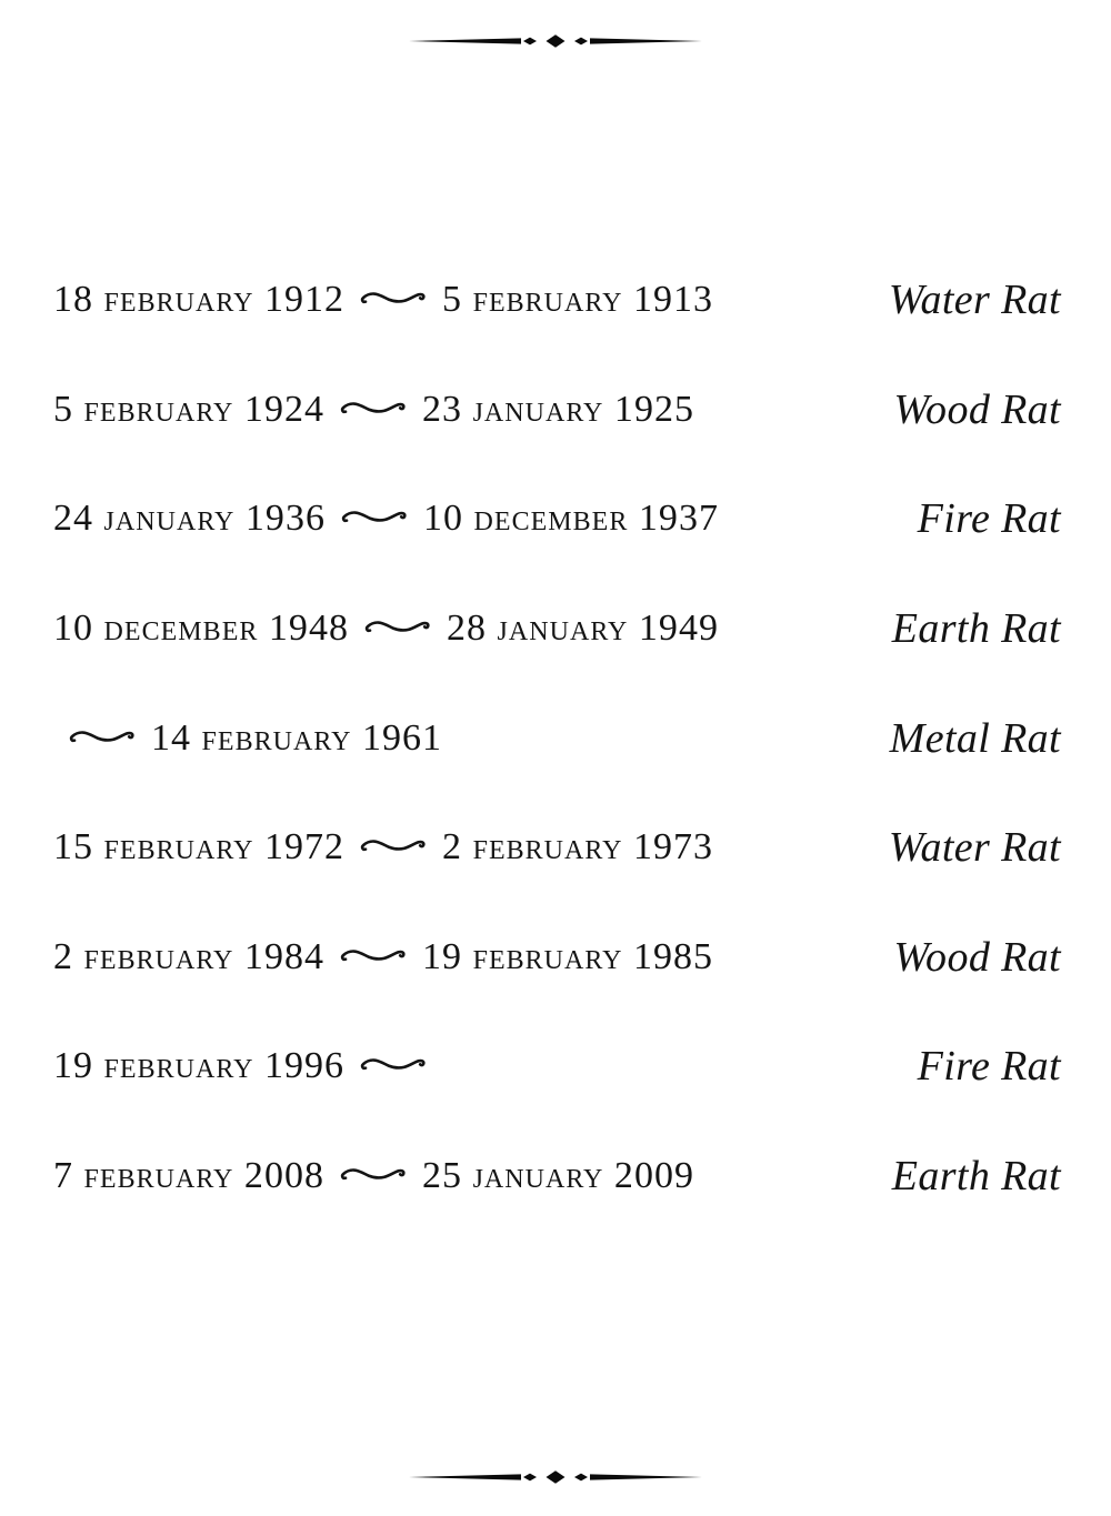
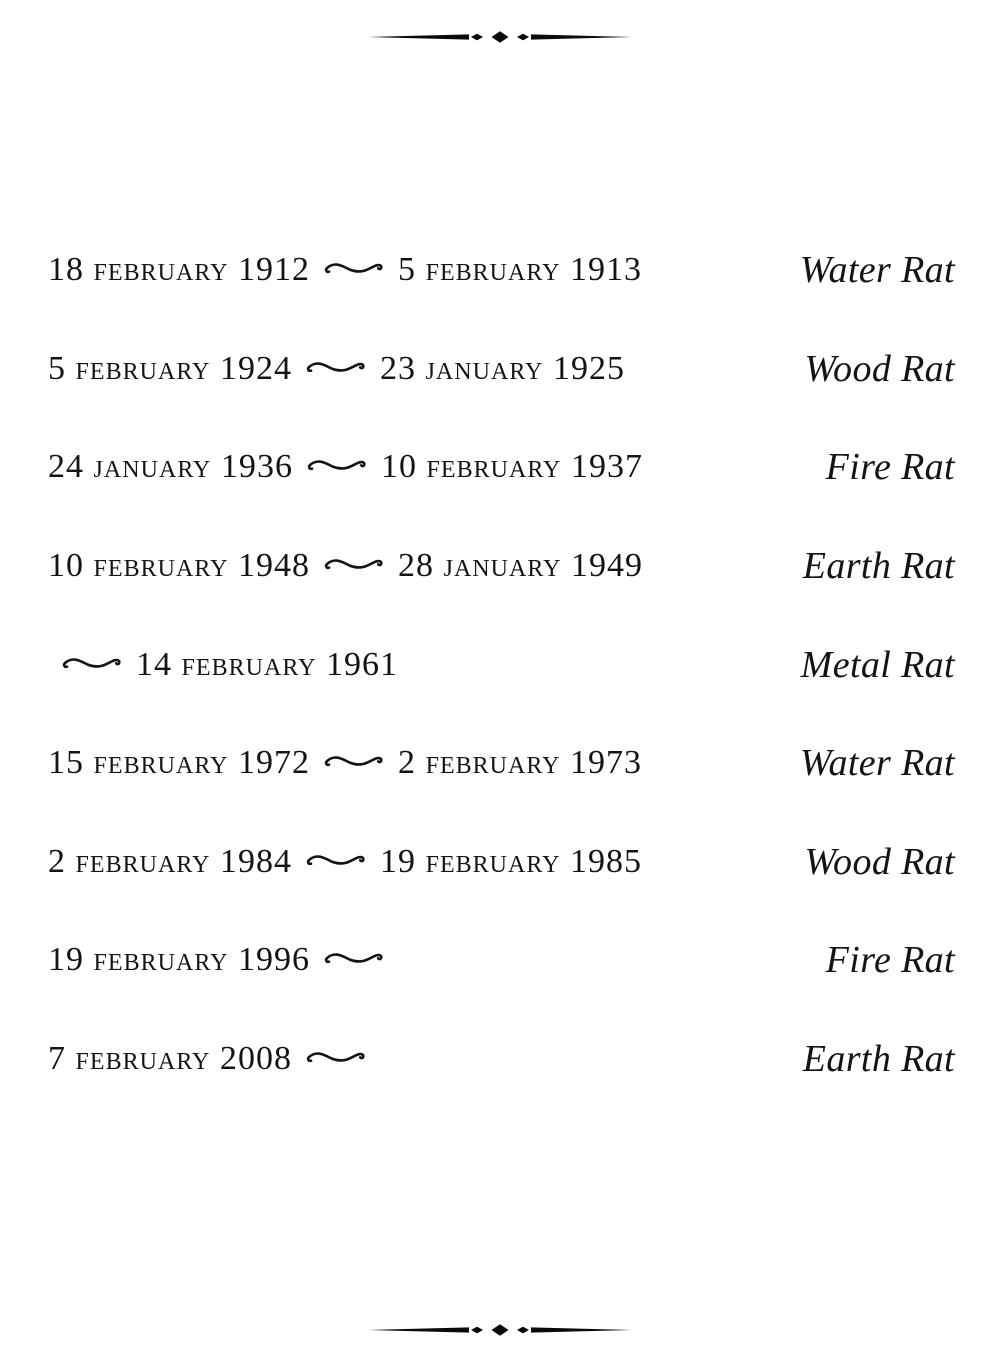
  18 february 1912
  5 february 1913
  Water Rat
  5 february 1924
  23 january 1925
  Wood Rat
  24 january 1936
- 10 december 1937
+ 10 february 1937
  Fire Rat
- 10 december 1948
+ 10 february 1948
  28 january 1949
  Earth Rat
  14 february 1961
  Metal Rat
  15 february 1972
  2 february 1973
  Water Rat
  2 february 1984
  19 february 1985
  Wood Rat
  19 february 1996
  Fire Rat
  7 february 2008
- 25 january 2009
  Earth Rat
